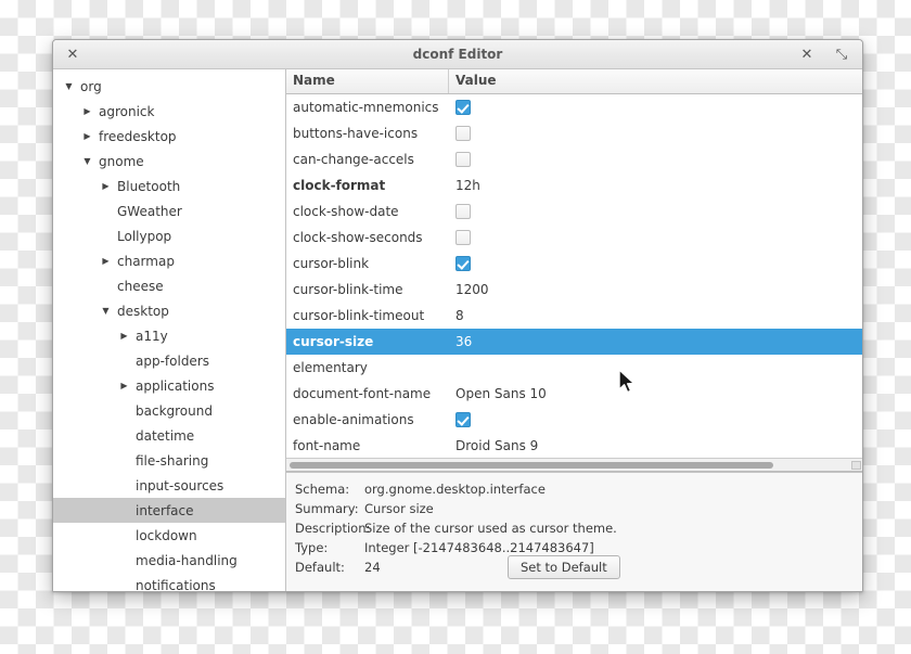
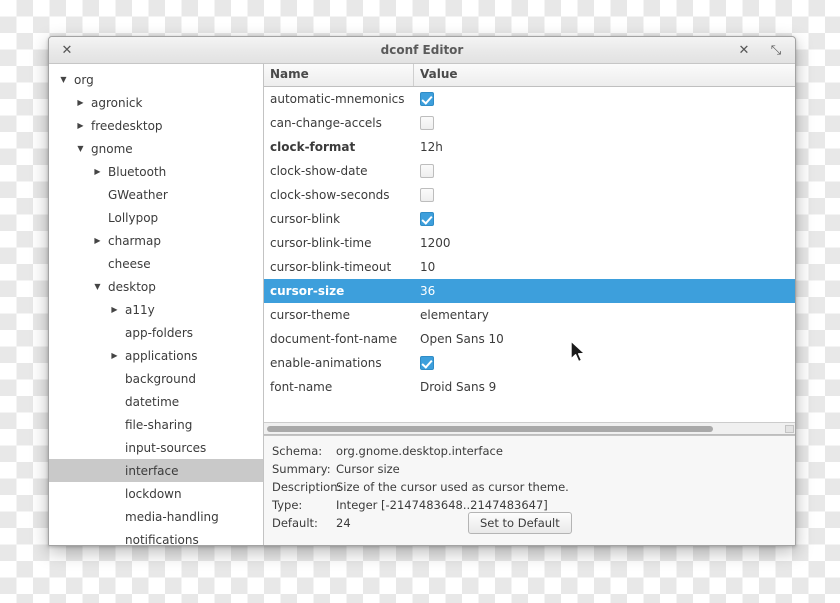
  ✕
  dconf Editor
  ✕
  ⤡
  ▼
  org
  ▶
  agronick
  ▶
  freedesktop
  ▼
  gnome
  ▶
  Bluetooth
  GWeather
  Lollypop
  ▶
  charmap
  cheese
  ▼
  desktop
  ▶
  a11y
  app-folders
  ▶
  applications
  background
  datetime
  file-sharing
  input-sources
  interface
  lockdown
  media-handling
  notifications
  Name
  Value
  automatic-mnemonics
- buttons-have-icons
  can-change-accels
  clock-format
  12h
  clock-show-date
  clock-show-seconds
  cursor-blink
  cursor-blink-time
  1200
  cursor-blink-timeout
- 8
+ 10
  cursor-size
  36
+ cursor-theme
  elementary
  document-font-name
  Open Sans 10
  enable-animations
  font-name
  Droid Sans 9
  Schema:
  org.gnome.desktop.interface
  Summary:
  Cursor size
  Description
  Size of the cursor used as cursor theme.
  Type:
  Integer [-2147483648..2147483647]
  Default:
  24
  Set to Default
